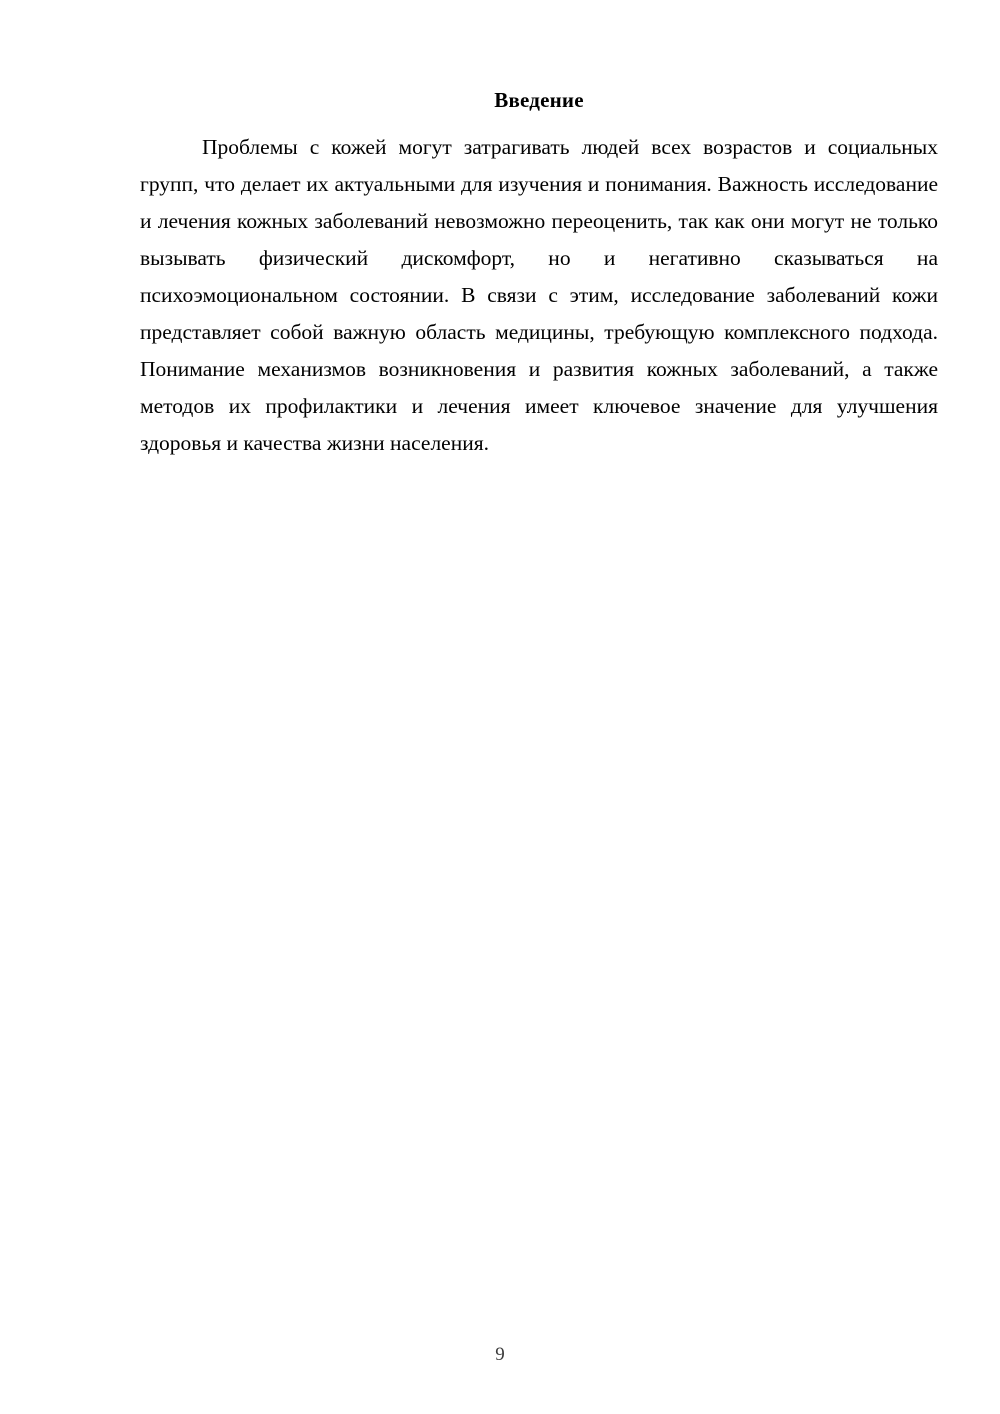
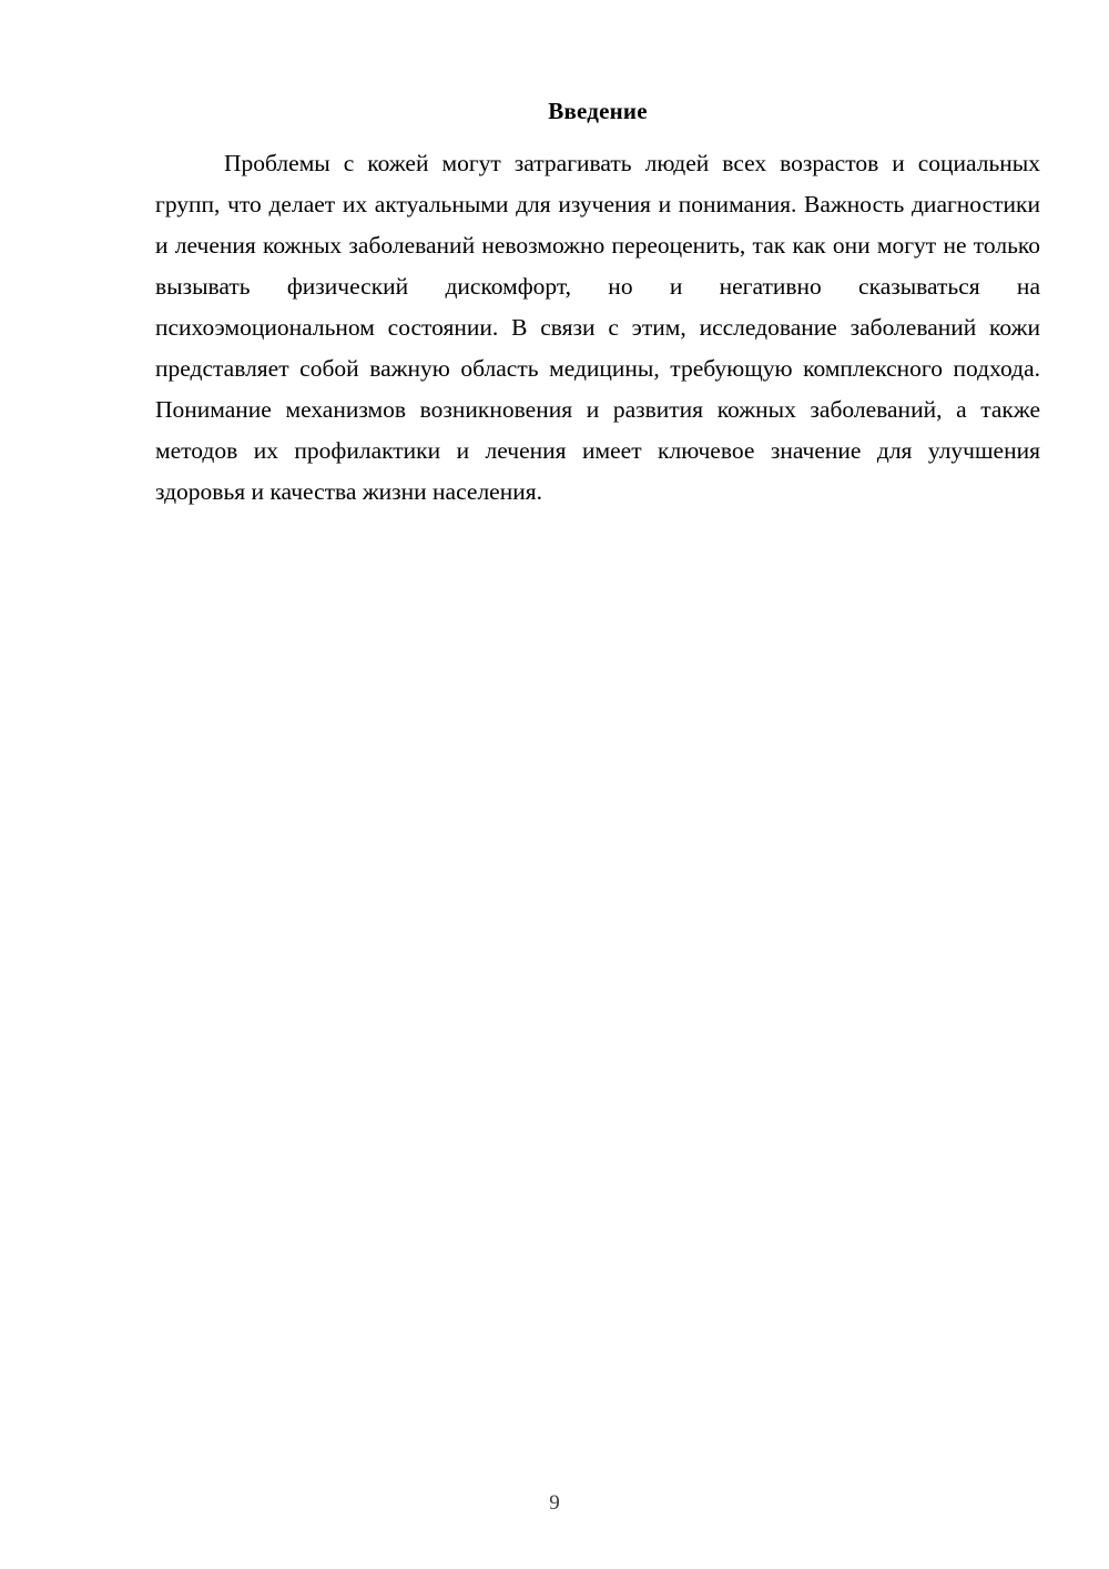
  Введение
- Проблемы с кожей могут затрагивать людей всех возрастов и социальных групп, что делает их актуальными для изучения и понимания. Важность исследование и лечения кожных заболеваний невозможно переоценить, так как они могут не только вызывать физический дискомфорт, но и негативно сказываться на психоэмоциональном состоянии. В связи с этим, исследование заболеваний кожи представляет собой важную область медицины, требующую комплексного подхода. Понимание механизмов возникновения и развития кожных заболеваний, а также методов их профилактики и лечения имеет ключевое значение для улучшения здоровья и качества жизни населения.
+ Проблемы с кожей могут затрагивать людей всех возрастов и социальных групп, что делает их актуальными для изучения и понимания. Важность диагностики и лечения кожных заболеваний невозможно переоценить, так как они могут не только вызывать физический дискомфорт, но и негативно сказываться на психоэмоциональном состоянии. В связи с этим, исследование заболеваний кожи представляет собой важную область медицины, требующую комплексного подхода. Понимание механизмов возникновения и развития кожных заболеваний, а также методов их профилактики и лечения имеет ключевое значение для улучшения здоровья и качества жизни населения.
  9
